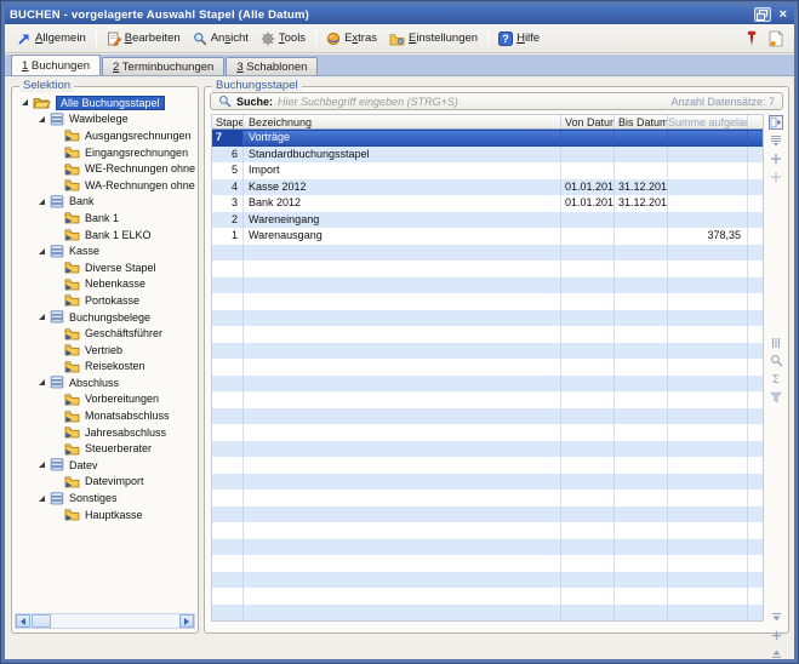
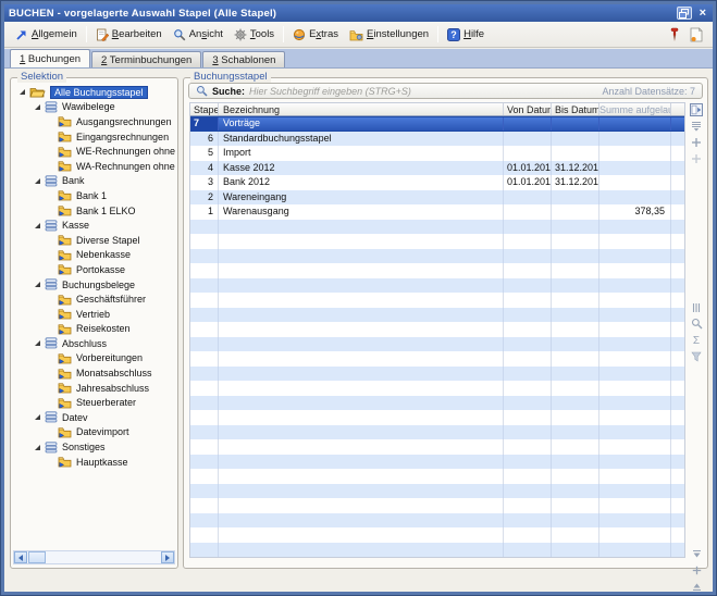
- BUCHEN - vorgelagerte Auswahl Stapel (Alle Datum)
+ BUCHEN - vorgelagerte Auswahl Stapel (Alle Stapel)
  ×
  Allgemein
  Bearbeiten
  Ansicht
  Tools
  Extras
  Einstellungen
  ?
  Hilfe
  1 Buchungen
  2 Terminbuchungen
  3 Schablonen
  Selektion
  Alle Buchungsstapel
  Wawibelege
  Ausgangsrechnungen
  Eingangsrechnungen
  WE-Rechnungen ohne
  WA-Rechnungen ohne
  Bank
  Bank 1
  Bank 1 ELKO
  Kasse
  Diverse Stapel
  Nebenkasse
  Portokasse
  Buchungsbelege
  Geschäftsführer
  Vertrieb
  Reisekosten
  Abschluss
  Vorbereitungen
  Monatsabschluss
  Jahresabschluss
  Steuerberater
  Datev
  Datevimport
  Sonstiges
  Hauptkasse
  Buchungsstapel
  Suche:
  Hier Suchbegriff eingeben (STRG+S)
  Anzahl Datensätze: 7
  Stape
  Bezeichnung
  Von Datum
  Bis Datum
  Summe aufgelau
  7
  Vorträge
  6
  Standardbuchungsstapel
  5
  Import
  4
  Kasse 2012
  01.01.201
  31.12.201
  3
  Bank 2012
  01.01.201
  31.12.201
  2
  Wareneingang
  1
  Warenausgang
  378,35
  Σ
